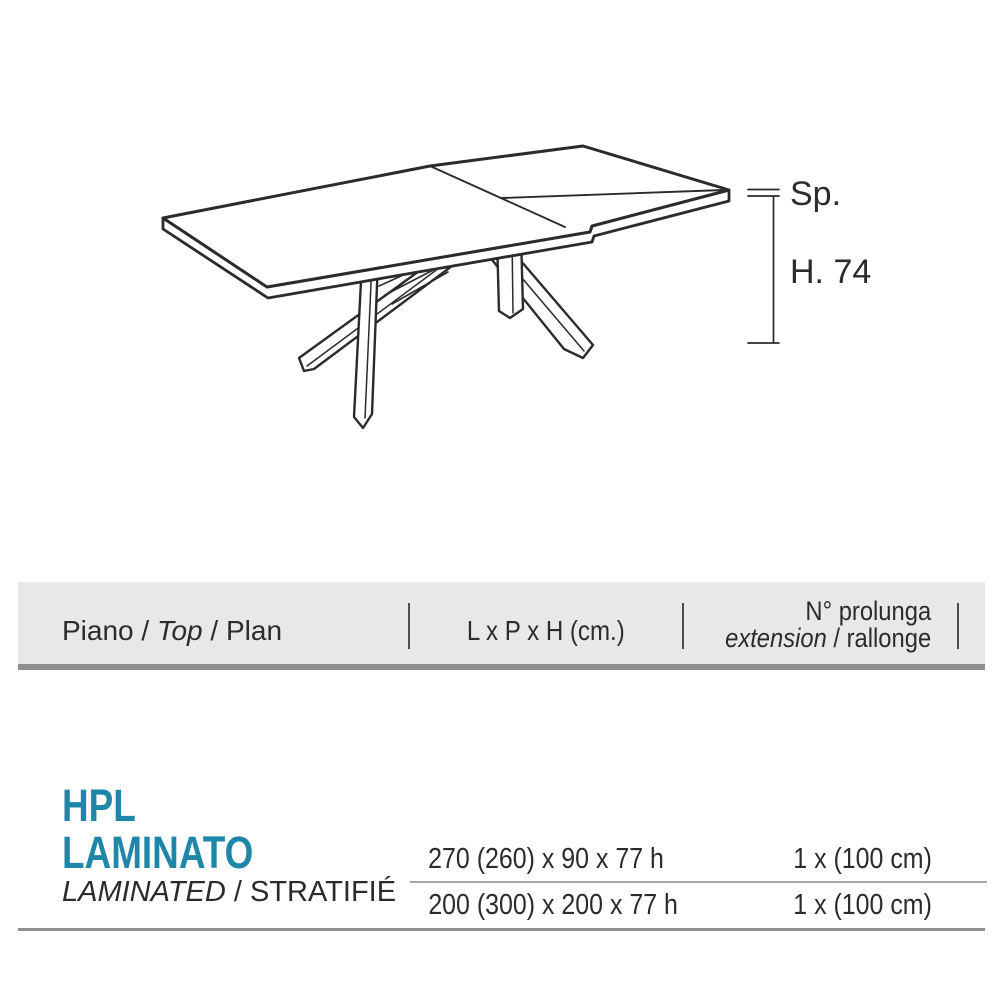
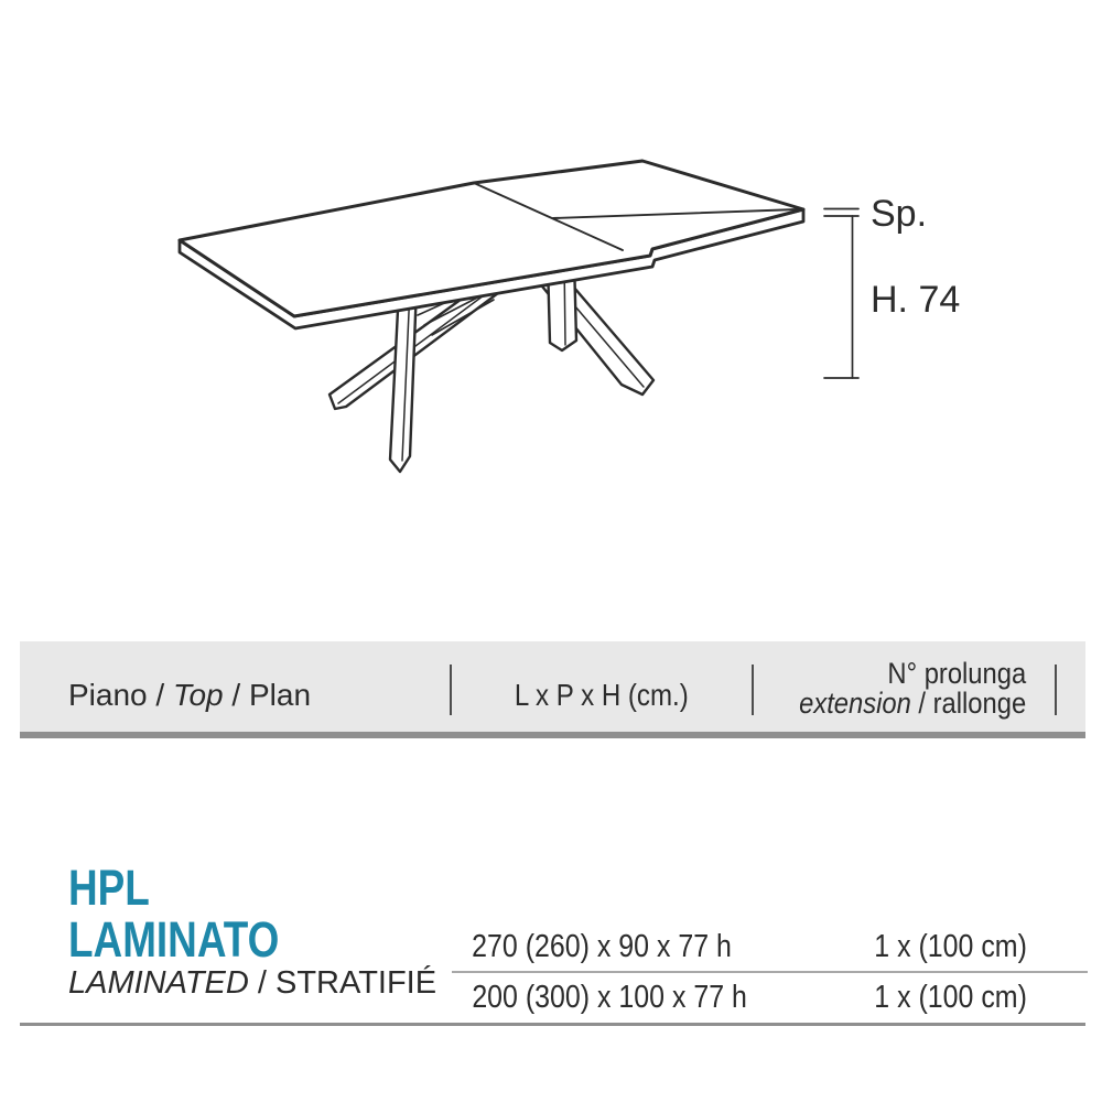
  Sp.
  H. 74
  Piano / Top / Plan
  L x P x H (cm.)
  N° prolunga
  extension / rallonge
  HPL
  LAMINATO
  LAMINATED / STRATIFIÉ
  270 (260) x 90 x 77 h
  1 x (100 cm)
- 200 (300) x 200 x 77 h
+ 200 (300) x 100 x 77 h
  1 x (100 cm)
